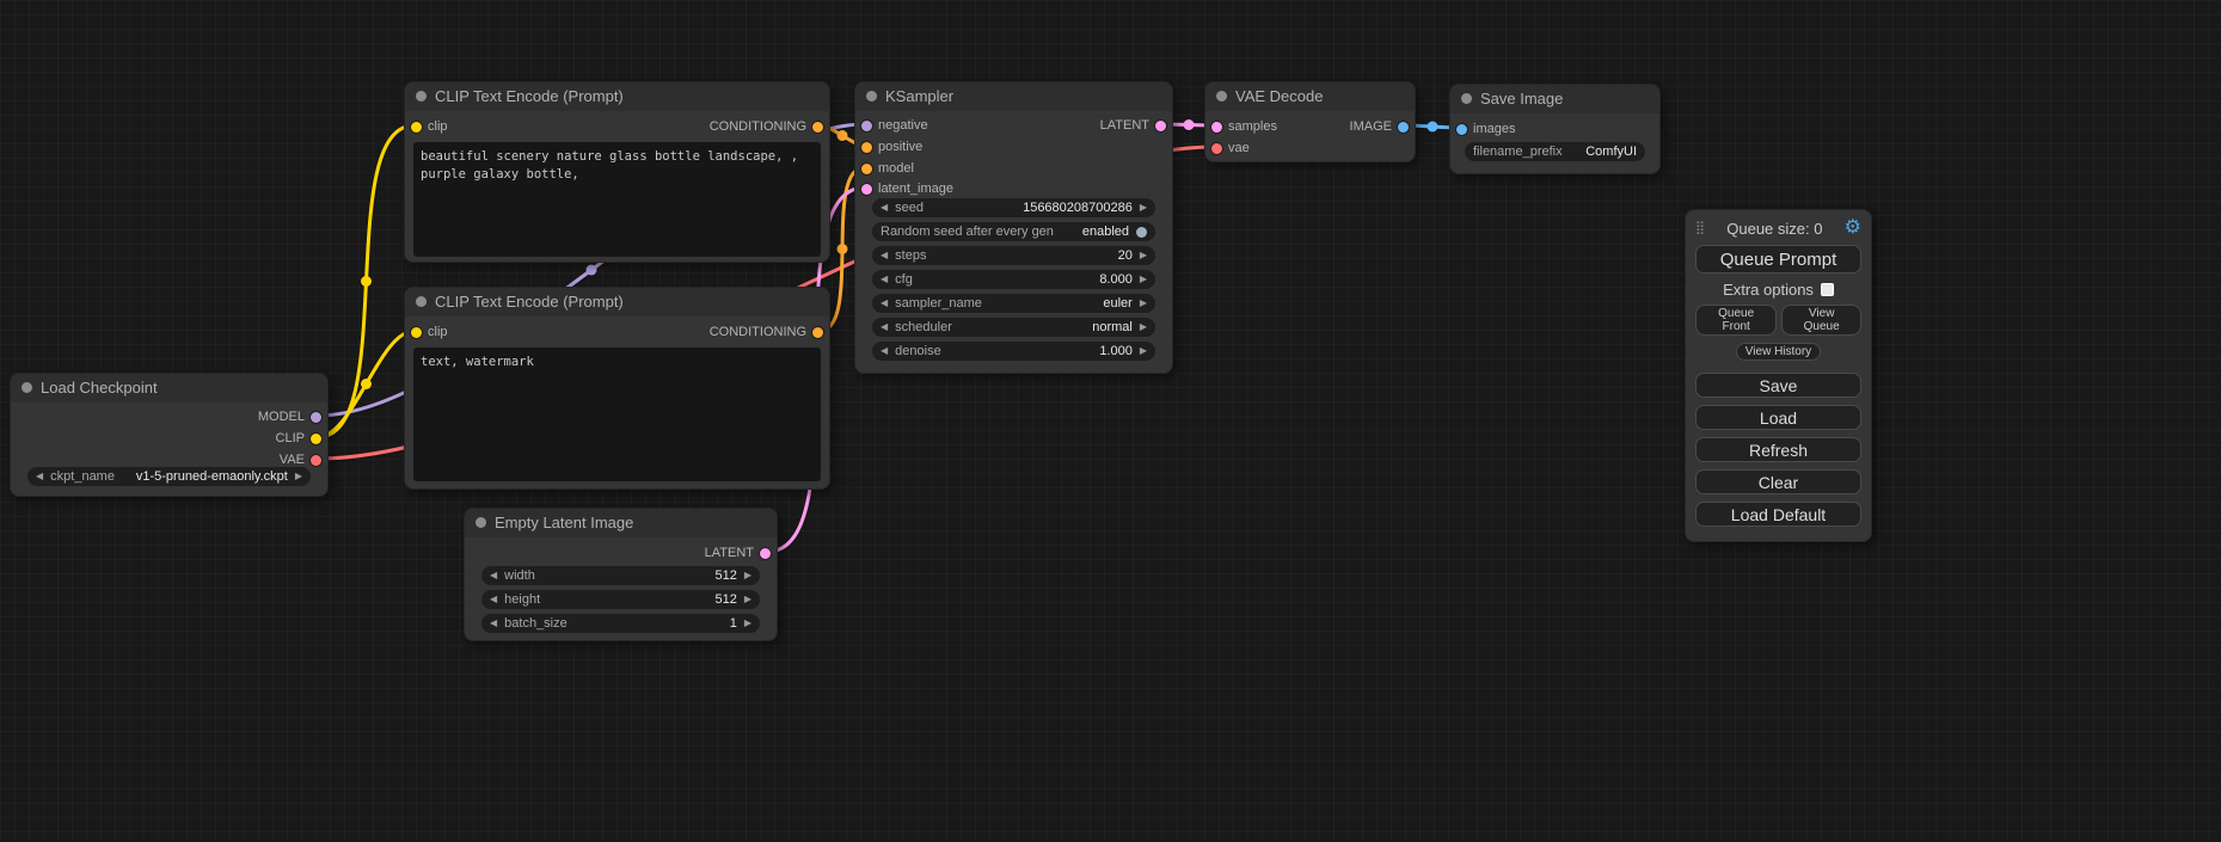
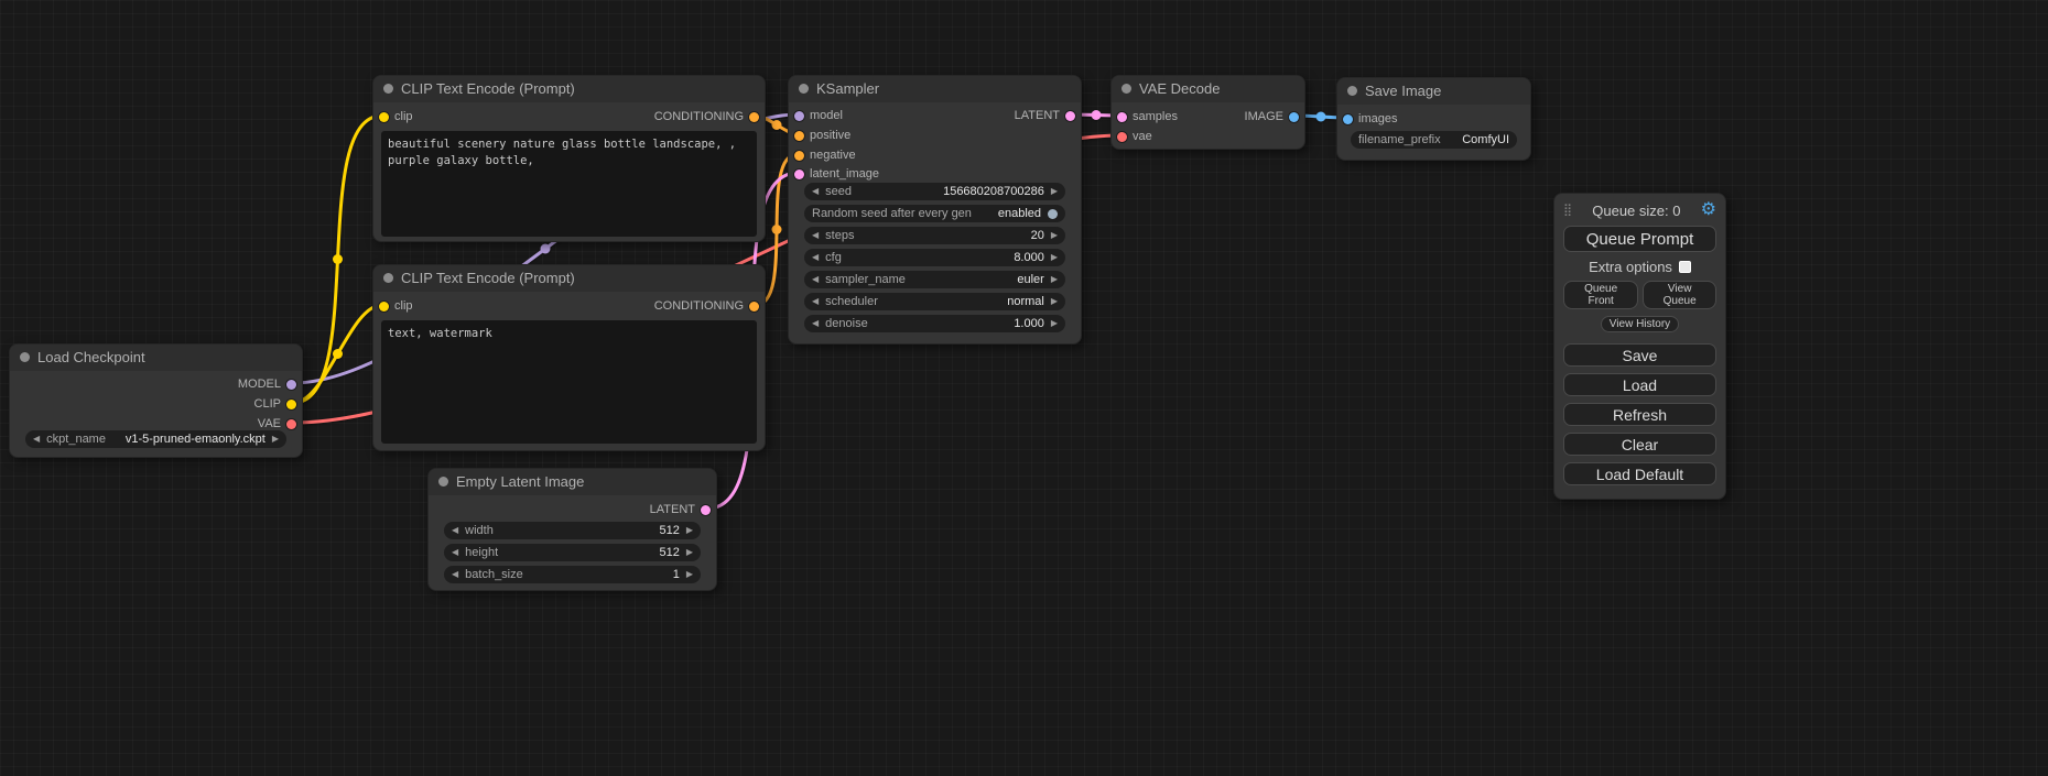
  Load Checkpoint
  MODEL
  CLIP
  VAE
  ◀
  ckpt_name
  v1-5-pruned-emaonly.ckpt
  ▶
  CLIP Text Encode (Prompt)
  clip
  CONDITIONING
  beautiful scenery nature glass bottle landscape, , purple galaxy bottle,
  CLIP Text Encode (Prompt)
  clip
  CONDITIONING
  text, watermark
  Empty Latent Image
  LATENT
  ◀
  width
  512
  ▶
  ◀
  height
  512
  ▶
  ◀
  batch_size
  1
  ▶
  KSampler
- negative
+ model
  positive
- model
+ negative
  latent_image
  LATENT
  ◀
  seed
  156680208700286
  ▶
  Random seed after every gen
  enabled
  ◀
  steps
  20
  ▶
  ◀
  cfg
  8.000
  ▶
  ◀
  sampler_name
  euler
  ▶
  ◀
  scheduler
  normal
  ▶
  ◀
  denoise
  1.000
  ▶
  VAE Decode
  samples
  vae
  IMAGE
  Save Image
  images
  filename_prefix
  ComfyUI
  ⣿
  Queue size: 0
  ⚙
  Queue Prompt
  Extra options
  Queue Front
  View Queue
  View History
  Save
  Load
  Refresh
  Clear
  Load Default
